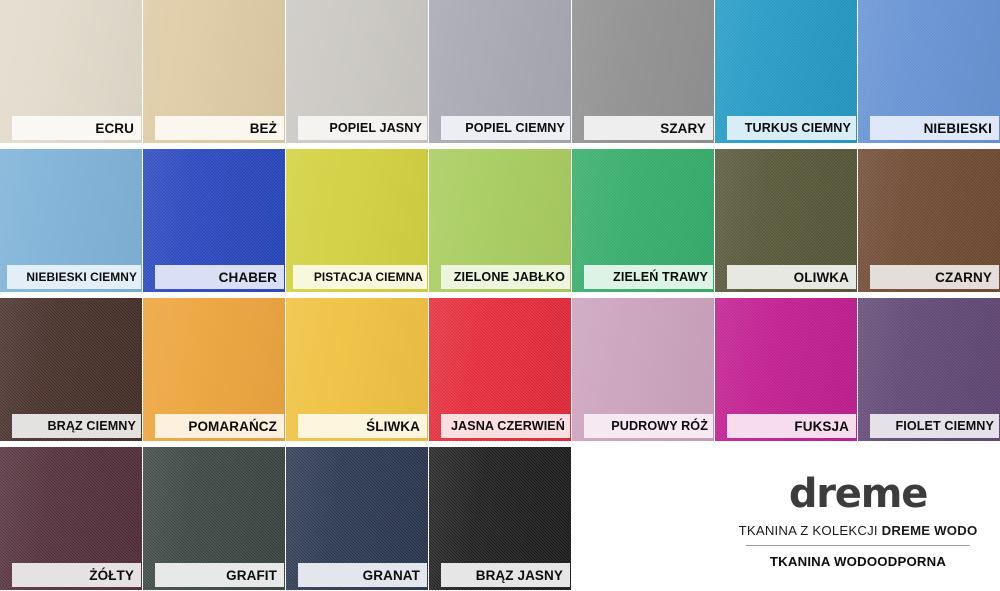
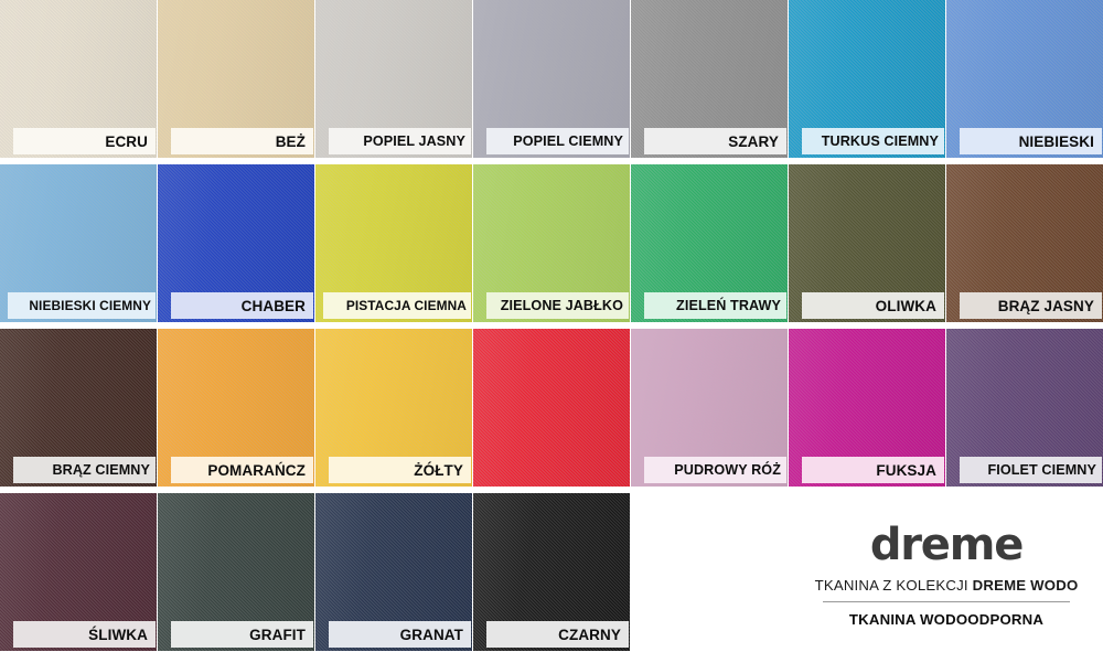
  ECRU
  BEŻ
  POPIEL JASNY
  POPIEL CIEMNY
  SZARY
  TURKUS CIEMNY
  NIEBIESKI
  NIEBIESKI CIEMNY
  CHABER
  PISTACJA CIEMNA
  ZIELONE JABŁKO
  ZIELEŃ TRAWY
  OLIWKA
- CZARNY
+ BRĄZ JASNY
  BRĄZ CIEMNY
  POMARAŃCZ
- ŚLIWKA
+ ŻÓŁTY
- JASNA CZERWIEŃ
  PUDROWY RÓŻ
  FUKSJA
  FIOLET CIEMNY
- ŻÓŁTY
+ ŚLIWKA
  GRAFIT
  GRANAT
- BRĄZ JASNY
+ CZARNY
  dreme
  TKANINA Z KOLEKCJI DREME WODO
  TKANINA WODOODPORNA
